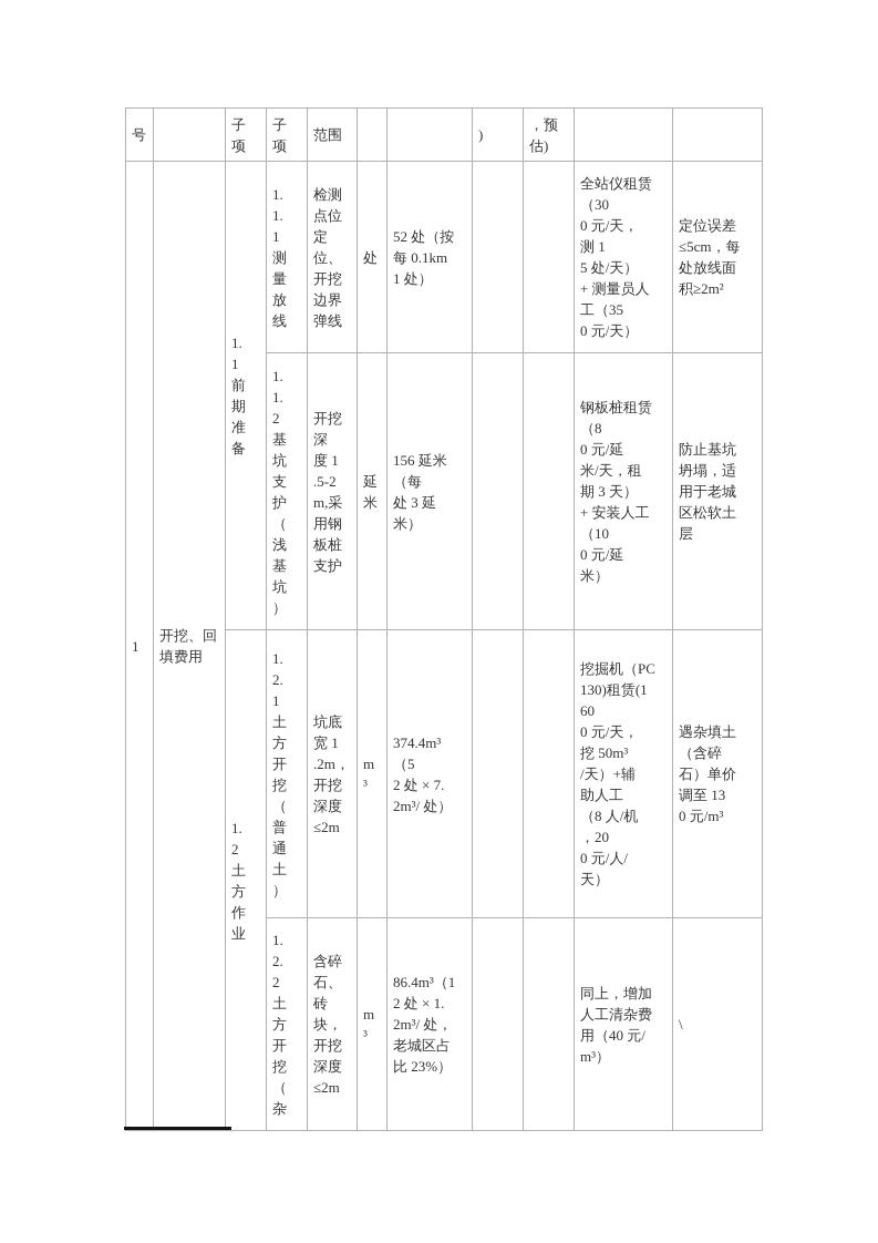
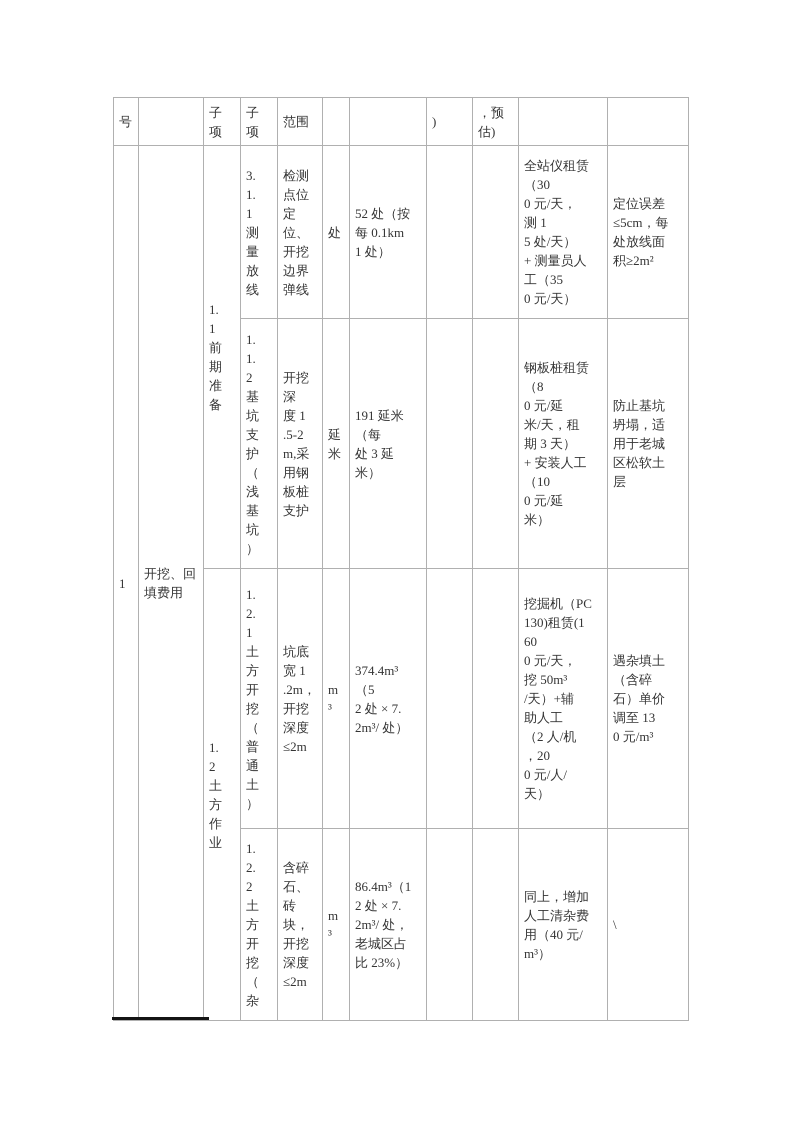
  号		子 项	子 项	范围			)	，预 估)
- 1	开挖、回 填费用	1. 1 前 期 准 备	1. 1. 1 测 量 放 线	检测 点位 定 位、 开挖 边界 弹线	处	52 处（按 每 0.1km 1 处）			全站仪租赁 （30 0 元/天， 测 1 5 处/天） + 测量员人 工（35 0 元/天）	定位误差 ≤5cm，每 处放线面 积≥2m²
+ 1	开挖、回 填费用	1. 1 前 期 准 备	3. 1. 1 测 量 放 线	检测 点位 定 位、 开挖 边界 弹线	处	52 处（按 每 0.1km 1 处）			全站仪租赁 （30 0 元/天， 测 1 5 处/天） + 测量员人 工（35 0 元/天）	定位误差 ≤5cm，每 处放线面 积≥2m²
- 1. 1. 2 基 坑 支 护 （ 浅 基 坑 ）	开挖 深 度 1 .5-2 m,采 用钢 板桩 支护	延 米	156 延米 （每 处 3 延 米）			钢板桩租赁 （8 0 元/延 米/天，租 期 3 天） + 安装人工 （10 0 元/延 米）	防止基坑 坍塌，适 用于老城 区松软土 层
+ 1. 1. 2 基 坑 支 护 （ 浅 基 坑 ）	开挖 深 度 1 .5-2 m,采 用钢 板桩 支护	延 米	191 延米 （每 处 3 延 米）			钢板桩租赁 （8 0 元/延 米/天，租 期 3 天） + 安装人工 （10 0 元/延 米）	防止基坑 坍塌，适 用于老城 区松软土 层
- 1. 2 土 方 作 业	1. 2. 1 土 方 开 挖 （ 普 通 土 ）	坑底 宽 1 .2m， 开挖 深度 ≤2m	m ³	374.4m³ （5 2 处 × 7. 2m³/ 处）			挖掘机（PC 130)租赁(1 60 0 元/天， 挖 50m³ /天）+辅 助人工 （8 人/机 ，20 0 元/人/ 天）	遇杂填土 （含碎 石）单价 调至 13 0 元/m³
+ 1. 2 土 方 作 业	1. 2. 1 土 方 开 挖 （ 普 通 土 ）	坑底 宽 1 .2m， 开挖 深度 ≤2m	m ³	374.4m³ （5 2 处 × 7. 2m³/ 处）			挖掘机（PC 130)租赁(1 60 0 元/天， 挖 50m³ /天）+辅 助人工 （2 人/机 ，20 0 元/人/ 天）	遇杂填土 （含碎 石）单价 调至 13 0 元/m³
- 1. 2. 2 土 方 开 挖 （ 杂	含碎 石、 砖 块， 开挖 深度 ≤2m	m ³	86.4m³（1 2 处 × 1. 2m³/ 处， 老城区占 比 23%）			同上，增加 人工清杂费 用（40 元/ m³）	\
+ 1. 2. 2 土 方 开 挖 （ 杂	含碎 石、 砖 块， 开挖 深度 ≤2m	m ³	86.4m³（1 2 处 × 7. 2m³/ 处， 老城区占 比 23%）			同上，增加 人工清杂费 用（40 元/ m³）	\
